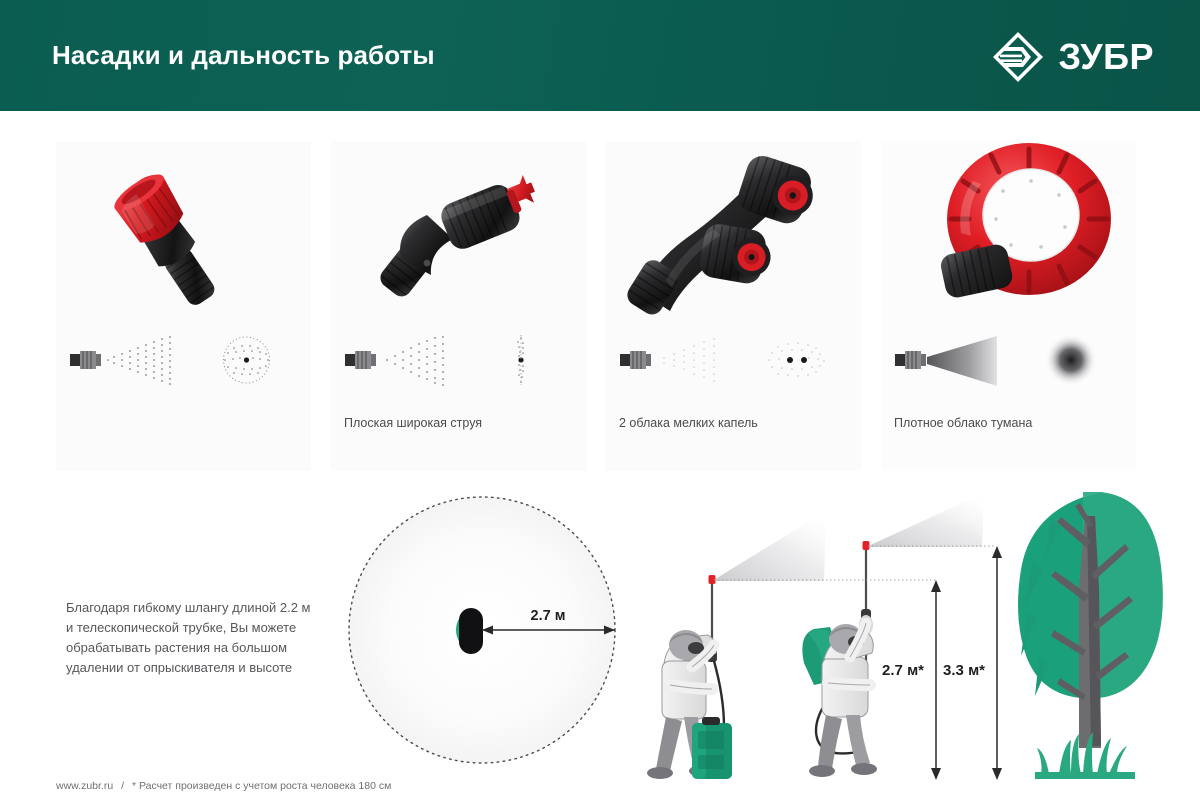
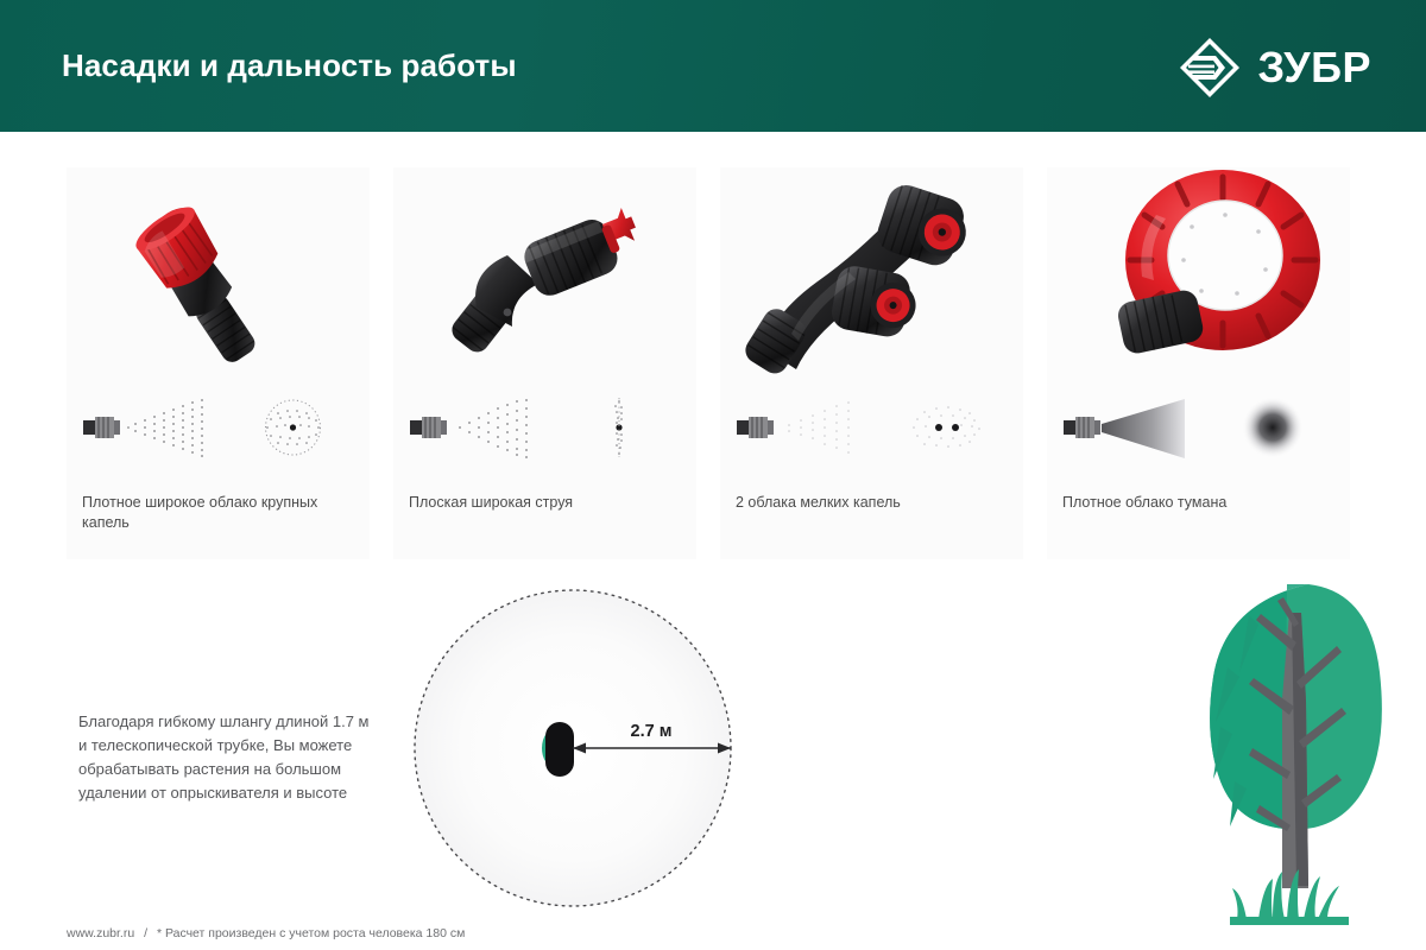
  Насадки и дальность работы
  ЗУБР
+ Плотное широкое облако крупных капель
  Плоская широкая струя
  2 облака мелких капель
  Плотное облако тумана
- Благодаря гибкому шлангу длиной 2.2 м и телескопической трубке, Вы можете обрабатывать растения на большом удалении от опрыскивателя и высоте
+ Благодаря гибкому шлангу длиной 1.7 м и телескопической трубке, Вы можете обрабатывать растения на большом удалении от опрыскивателя и высоте
  2.7 м
- 2.7 м*
- 3.3 м*
  www.zubr.ru / * Расчет произведен с учетом роста человека 180 см
